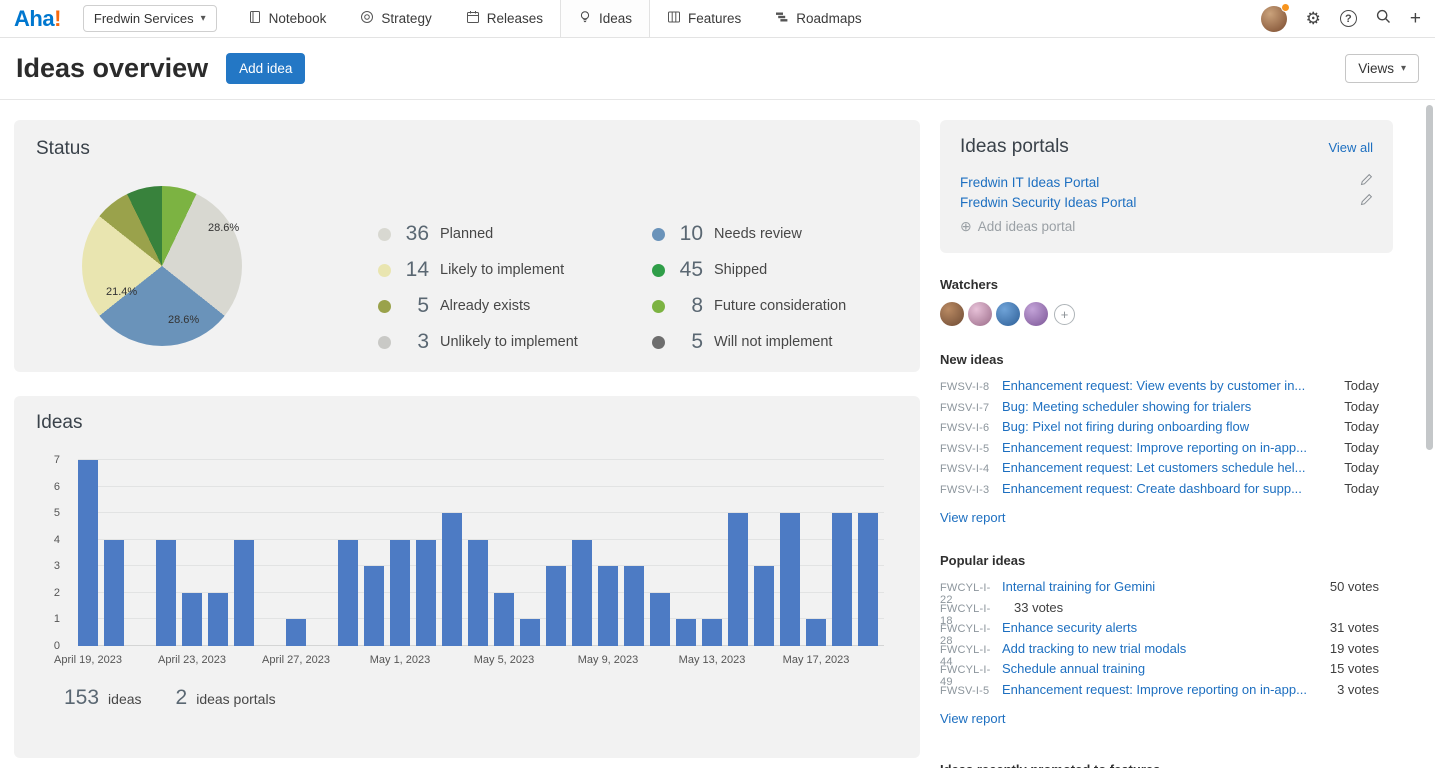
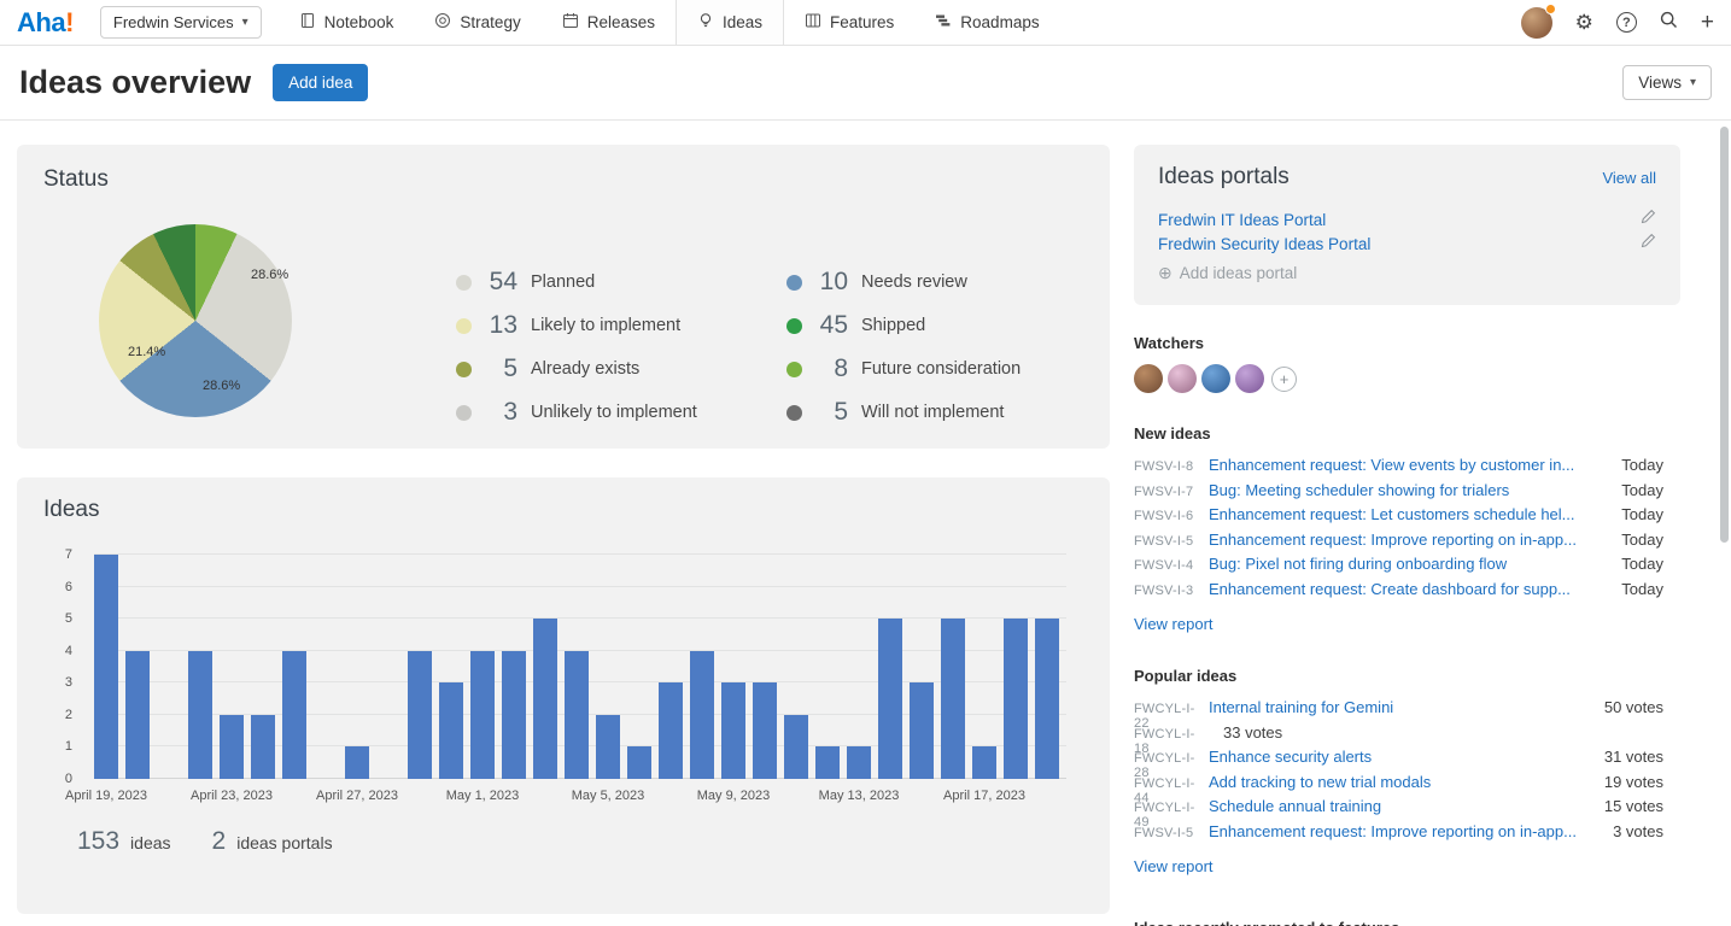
  Aha
  !
  Fredwin Services
  ▾
  Notebook
  Strategy
  Releases
  Ideas
  Features
  Roadmaps
  ⚙
  ?
  +
  Ideas overview
  Add idea
  Views
  ▾
  Status
  28.6%
  21.4%
  28.6%
- 36
+ 54
  Planned
- 14
+ 13
  Likely to implement
  5
  Already exists
  3
  Unlikely to implement
  10
  Needs review
  45
  Shipped
  8
  Future consideration
  5
  Will not implement
  Ideas
  0
  1
  2
  3
  4
  5
  6
  7
  April 19, 2023
  April 23, 2023
  April 27, 2023
  May 1, 2023
  May 5, 2023
  May 9, 2023
  May 13, 2023
- May 17, 2023
+ April 17, 2023
  153
  ideas
  2
  ideas portals
  Ideas portals
  View all
  Fredwin IT Ideas Portal
  Fredwin Security Ideas Portal
  ⊕
  Add ideas portal
  Watchers
  +
  New ideas
  FWSV-I-8
  Enhancement request: View events by customer in...
  Today
  FWSV-I-7
  Bug: Meeting scheduler showing for trialers
  Today
  FWSV-I-6
- Bug: Pixel not firing during onboarding flow
+ Enhancement request: Let customers schedule hel...
  Today
  FWSV-I-5
  Enhancement request: Improve reporting on in-app...
  Today
  FWSV-I-4
- Enhancement request: Let customers schedule hel...
+ Bug: Pixel not firing during onboarding flow
  Today
  FWSV-I-3
  Enhancement request: Create dashboard for supp...
  Today
  View report
  Popular ideas
  FWCYL-I-22
  Internal training for Gemini
  50 votes
  FWCYL-I-18
  33 votes
  FWCYL-I-28
  Enhance security alerts
  31 votes
  FWCYL-I-44
  Add tracking to new trial modals
  19 votes
  FWCYL-I-49
  Schedule annual training
  15 votes
  FWSV-I-5
  Enhancement request: Improve reporting on in-app...
  3 votes
  View report
